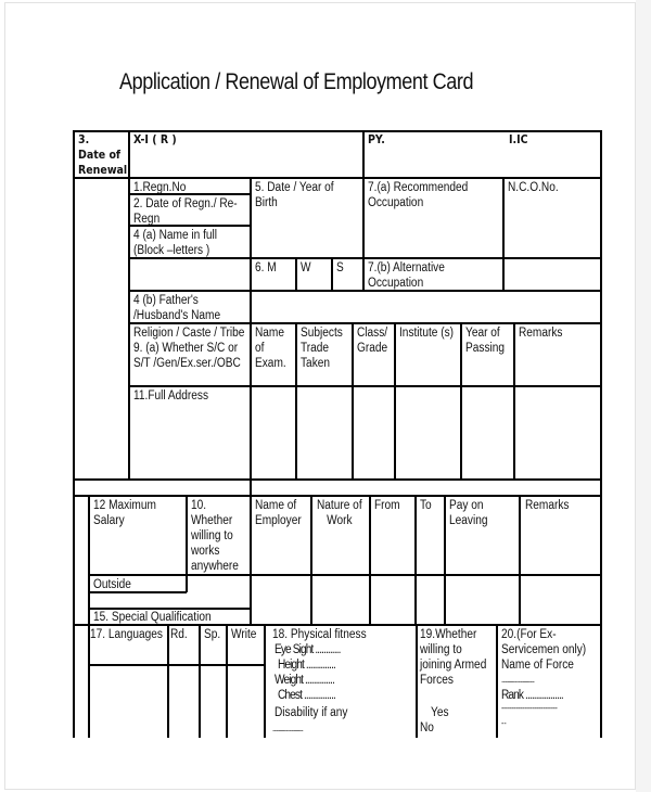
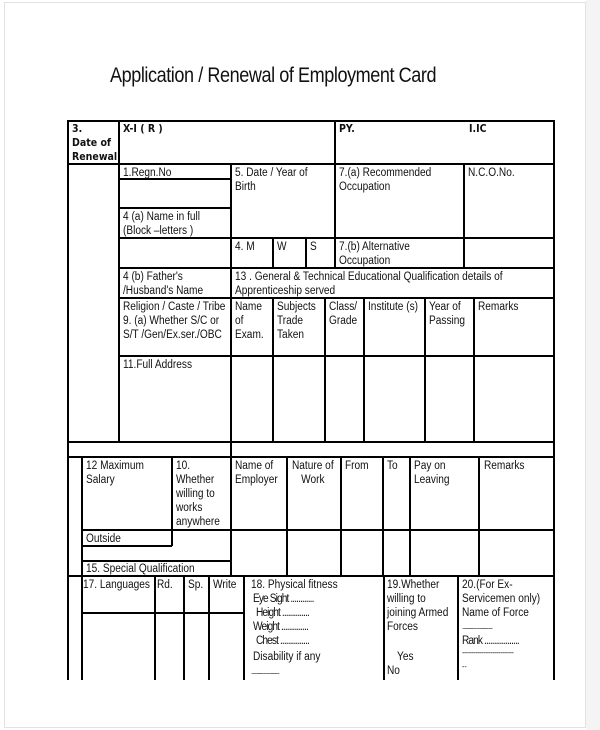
  Application / Renewal of Employment Card
  3.
  Date of
  Renewal
  X-I ( R )
  PY.
  I.IC
  1.Regn.No
- 2. Date of Regn./ Re-
- Regn
  4 (a) Name in full
  (Block –letters )
  5. Date / Year of
  Birth
  7.(a) Recommended
  Occupation
  N.C.O.No.
- 6. M
+ 4. M
  W
  S
  7.(b) Alternative
  Occupation
  4 (b) Father's
  /Husband's Name
+ 13 . General & Technical Educational Qualification details of
+ Apprenticeship served
  Religion / Caste / Tribe
  9. (a) Whether S/C or
  S/T /Gen/Ex.ser./OBC
  Name
  of
  Exam.
  Subjects
  Trade
  Taken
  Class/
  Grade
  Institute (s)
  Year of
  Passing
  Remarks
  11.Full Address
  12 Maximum
  Salary
  10.
  Whether
  willing to
  works
  anywhere
  Name of
  Employer
  Nature of
  Work
  From
  To
  Pay on
  Leaving
  Remarks
  Outside
  15. Special Qualification
  17. Languages
  Rd.
  Sp.
  Write
  18. Physical fitness
  Eye Sight ............
  Height ..............
  Weight ..............
  Chest ...............
  Disability if any
  ..........................
  19.Whether
  willing to
  joining Armed
  Forces
  Yes
  No
  20.(For Ex-
  Servicemen only)
  Name of Force
  ............................
  Rank ..................
  ---------------------------
  --
